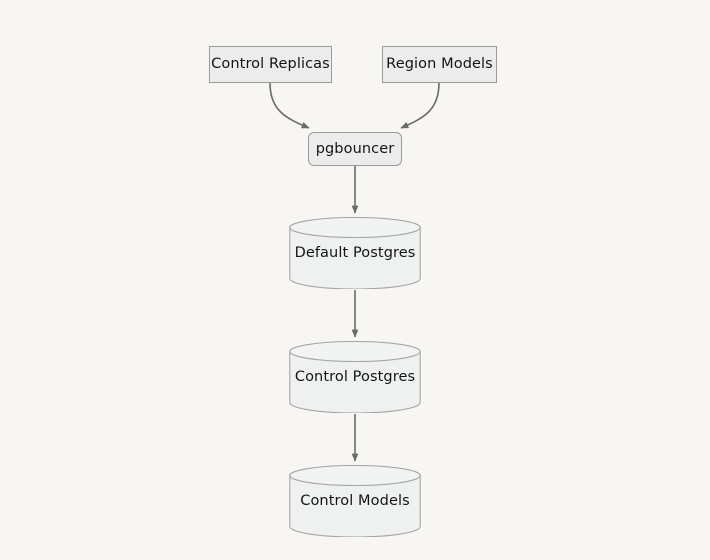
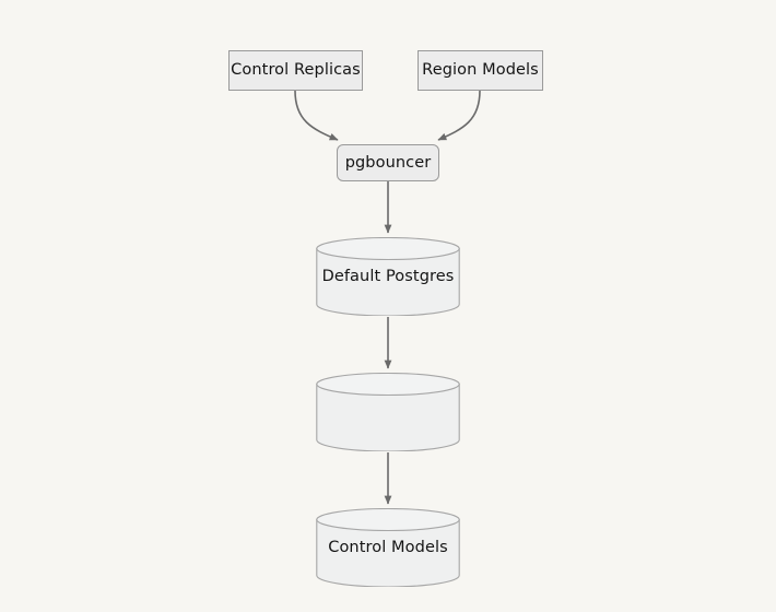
  Control Replicas
  Region Models
  pgbouncer
  Default Postgres
- Control Postgres
  Control Models
